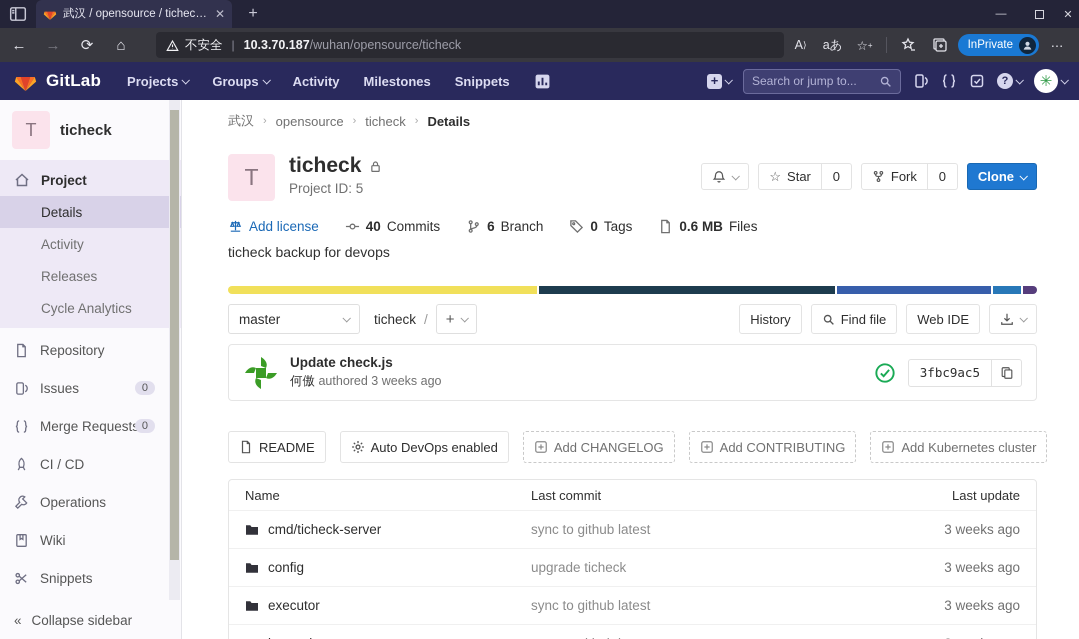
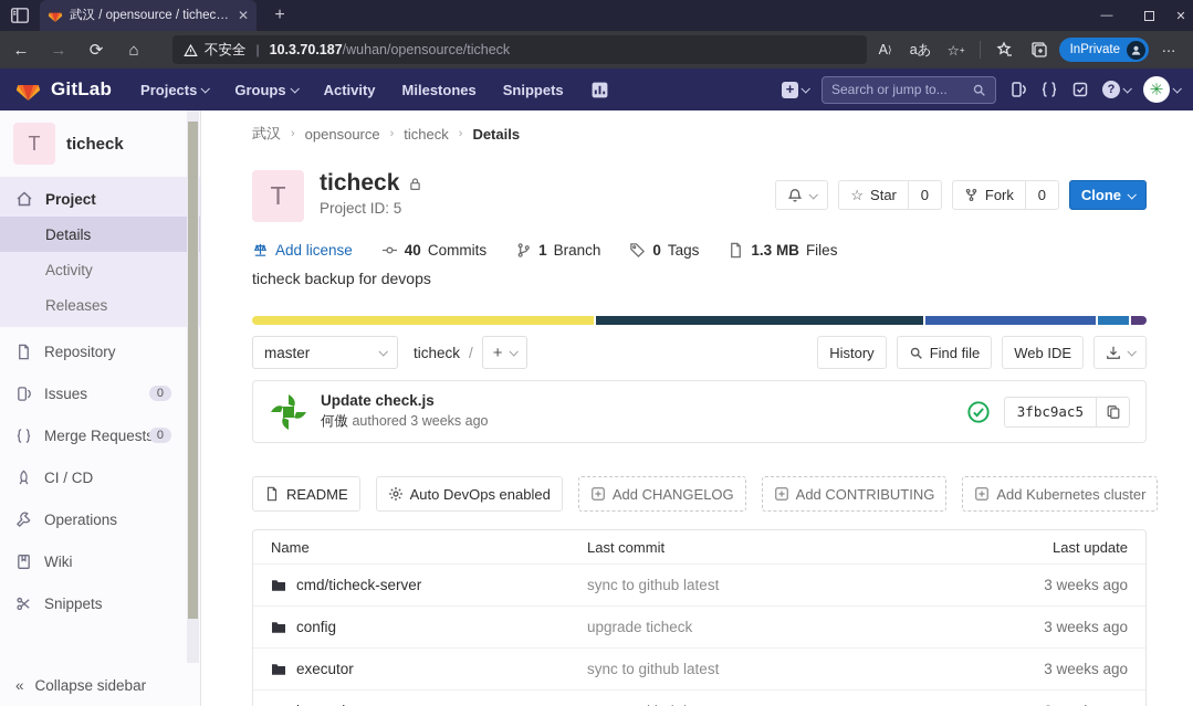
  武汉 / opensource / ticheck ·
  ✕
  +
  —
  ✕
  ←
  →
  ⟳
  ⌂
  不安全
  |
  10.3.70.187
  /wuhan/opensource/ticheck
  A
  ⟩
  aあ
  ☆
  +
  InPrivate
  ⋯
  GitLab
  Projects
  Groups
  Activity
  Milestones
  Snippets
  +
  Search or jump to...
  ?
  ✳
  T
  ticheck
  Project
  Details
  Activity
  Releases
- Cycle Analytics
  Repository
  Issues
  0
  Merge Request
  0
  CI / CD
  Operations
  Wiki
  Snippets
  «
  Collapse sidebar
  武汉
  ›
  opensource
  ›
  ticheck
  ›
  Details
  T
  ticheck
  Project ID: 5
  ☆
  Star
  0
  Fork
  0
  Clone
  Add license
  40
  Commits
- 6
+ 1
  Branch
  0
  Tags
- 0.6 MB
+ 1.3 MB
  Files
  ticheck backup for devops
  master
  ticheck
  /
  +
  History
  Find file
  Web IDE
  Update check.js
  何傲 authored 3 weeks ago
  3fbc9ac5
  README
  Auto DevOps enabled
  Add CHANGELOG
  Add CONTRIBUTING
  Add Kubernetes cluster
  Name
  Last commit
  Last update
  cmd/ticheck-server
  sync to github latest
  3 weeks ago
  config
  upgrade ticheck
  3 weeks ago
  executor
  sync to github latest
  3 weeks ago
